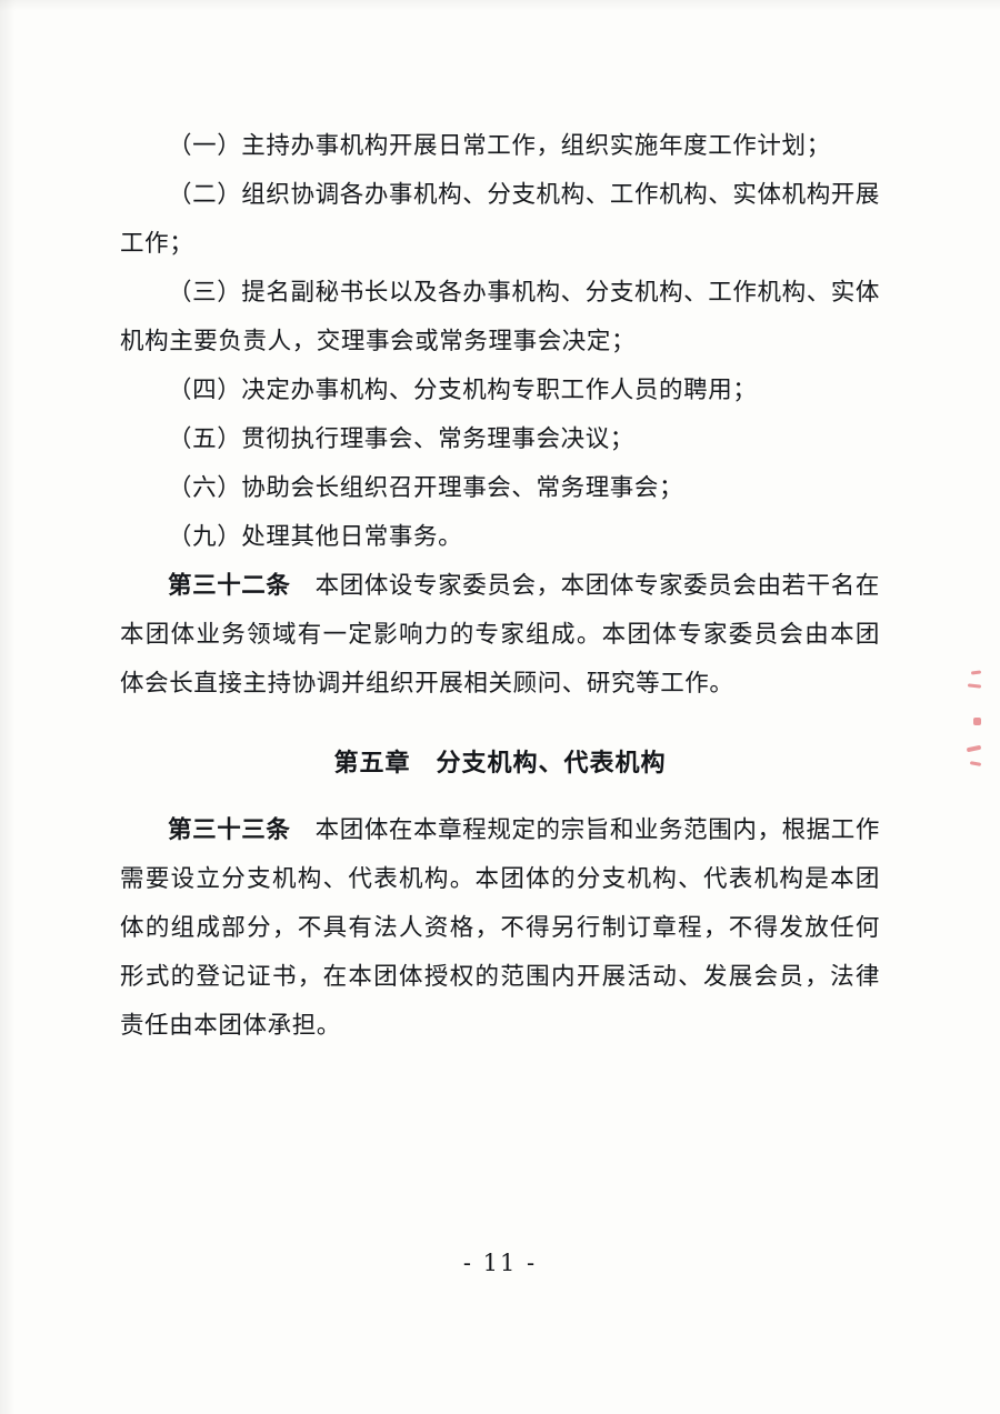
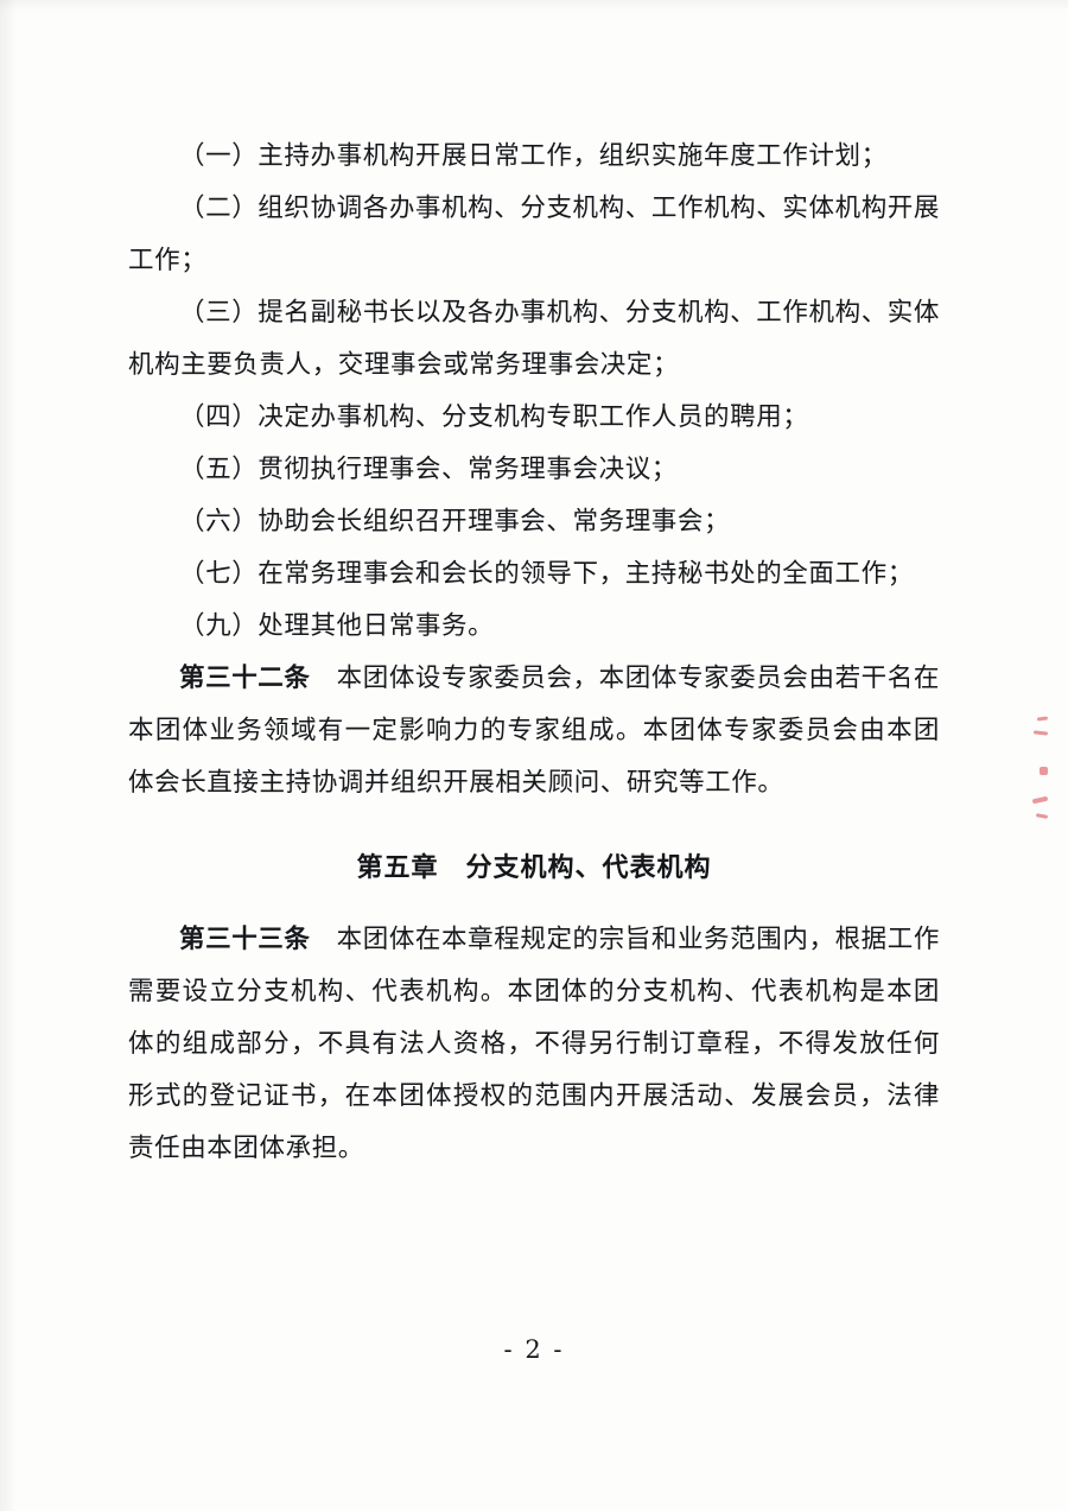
  （一）主持办事机构开展日常工作，组织实施年度工作计划；
  （二）组织协调各办事机构、分支机构、工作机构、实体机构开展工作；
  （三）提名副秘书长以及各办事机构、分支机构、工作机构、实体机构主要负责人，交理事会或常务理事会决定；
  （四）决定办事机构、分支机构专职工作人员的聘用；
  （五）贯彻执行理事会、常务理事会决议；
  （六）协助会长组织召开理事会、常务理事会；
+ （七）在常务理事会和会长的领导下，主持秘书处的全面工作；
  （九）处理其他日常事务。
  第三十二条 本团体设专家委员会，本团体专家委员会由若干名在本团体业务领域有一定影响力的专家组成。本团体专家委员会由本团体会长直接主持协调并组织开展相关顾问、研究等工作。
  第五章 分支机构、代表机构
  第三十三条 本团体在本章程规定的宗旨和业务范围内，根据工作需要设立分支机构、代表机构。本团体的分支机构、代表机构是本团体的组成部分，不具有法人资格，不得另行制订章程，不得发放任何形式的登记证书，在本团体授权的范围内开展活动、发展会员，法律责任由本团体承担。
- - 11 -
+ - 2 -
